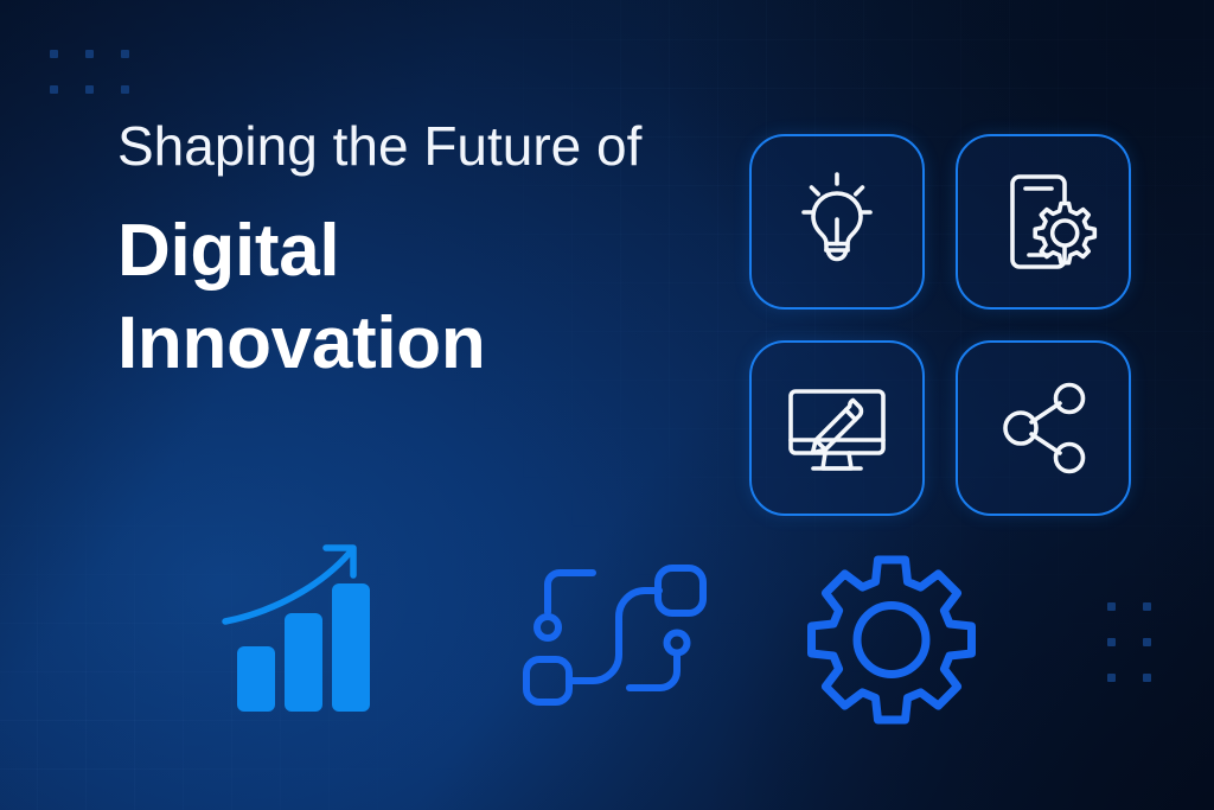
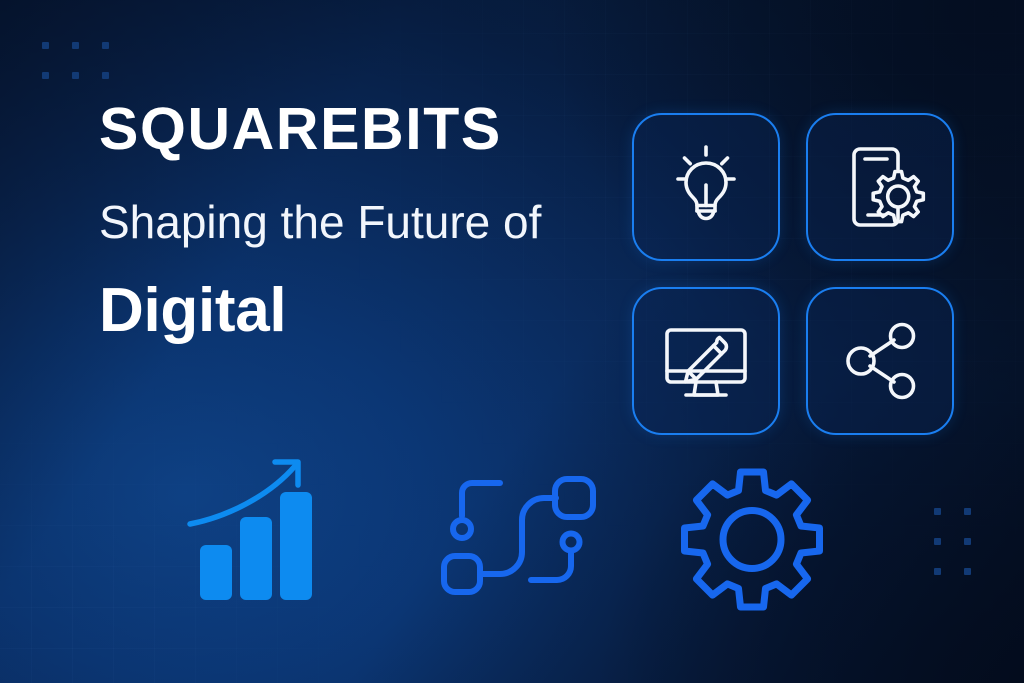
+ SQUAREBITS
  Shaping the Future of
  Digital
- Innovation
